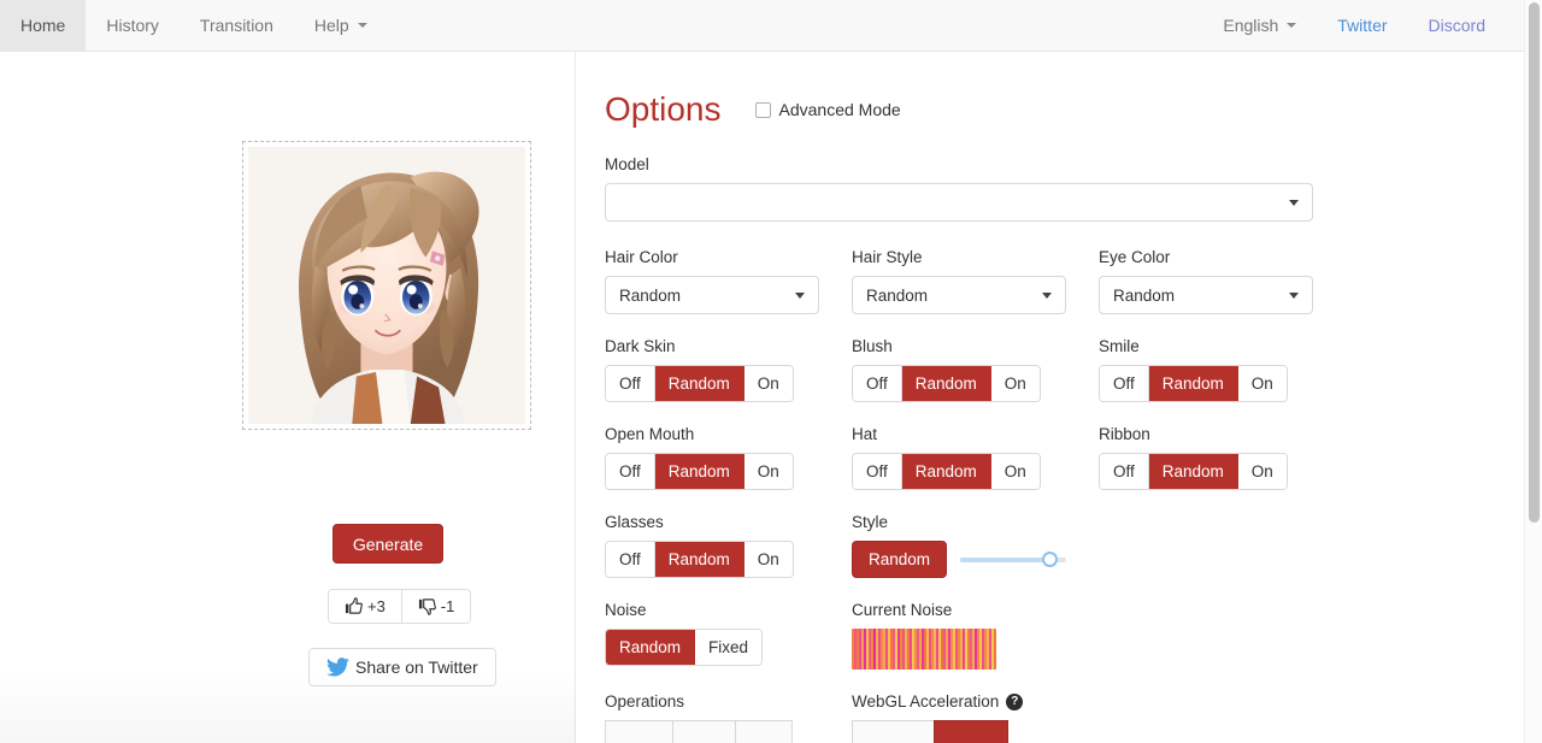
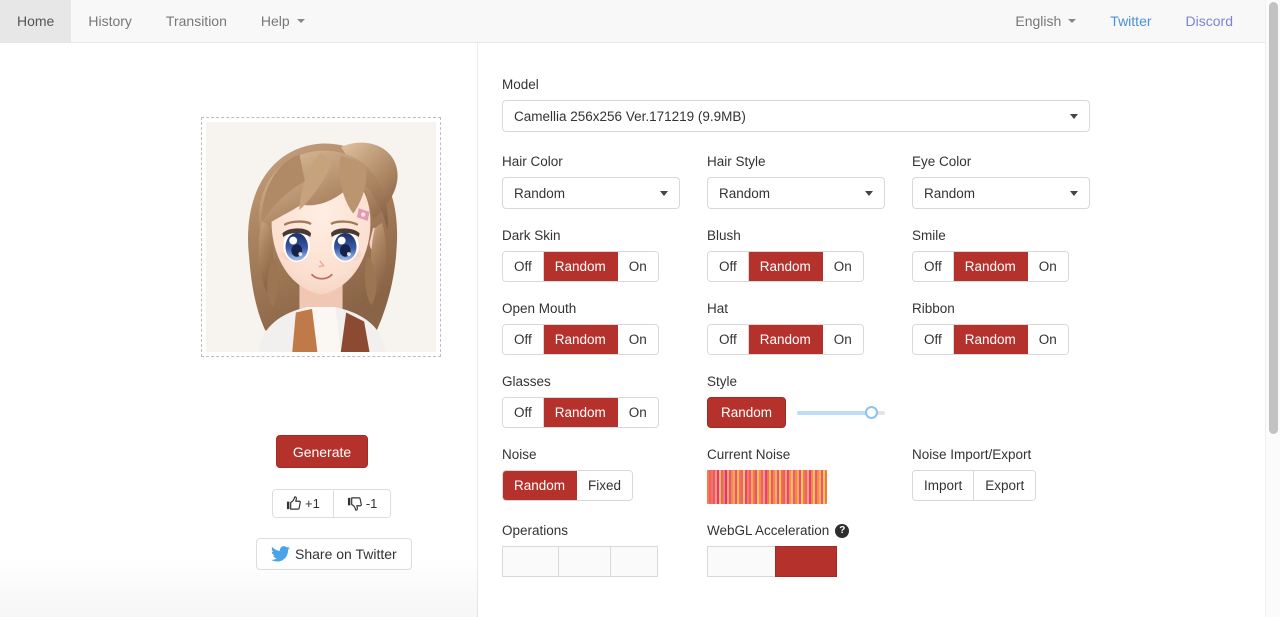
  Home
  History
  Transition
  Help
  English
  Twitter
  Discord
  Generate
- +3
+ +1
  -1
  Share on Twitter
- Options
- Advanced Mode
  Model
+ Camellia 256x256 Ver.171219 (9.9MB)
  Hair Color
  Random
  Hair Style
  Random
  Eye Color
  Random
  Dark Skin
  Off
  Random
  On
  Blush
  Off
  Random
  On
  Smile
  Off
  Random
  On
  Open Mouth
  Off
  Random
  On
  Hat
  Off
  Random
  On
  Ribbon
  Off
  Random
  On
  Glasses
  Off
  Random
  On
  Style
  Random
  Noise
  Random
  Fixed
  Current Noise
+ Noise Import/Export
+ Import
+ Export
  Operations
  WebGL Acceleration
  ?
